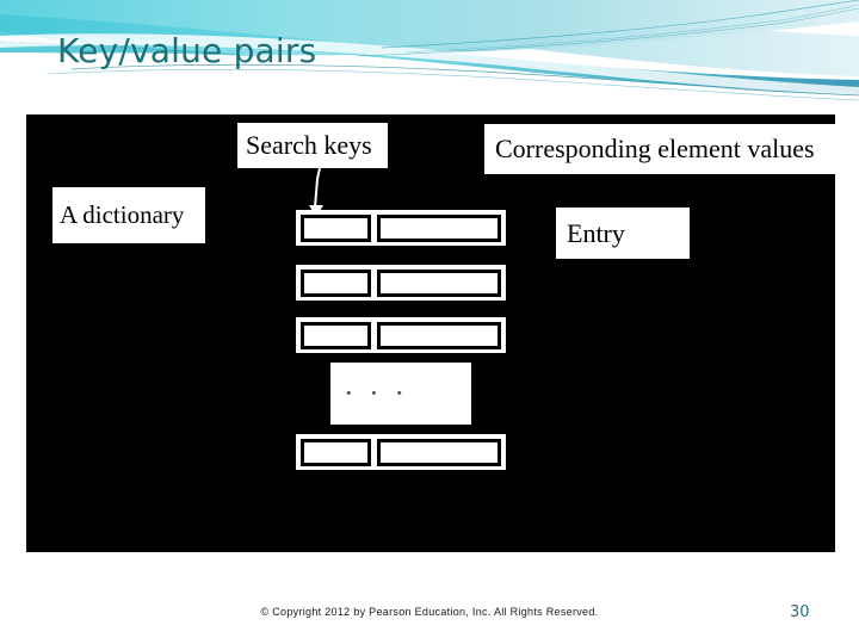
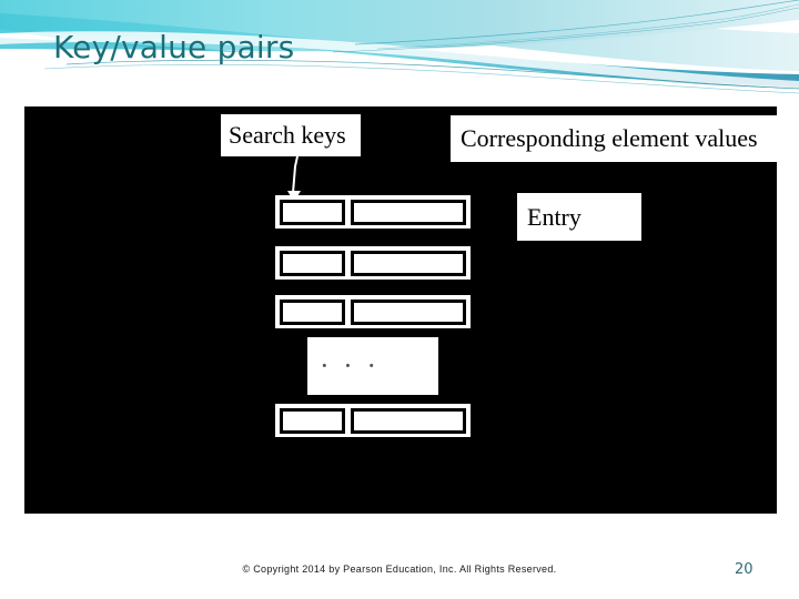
  Key/value pairs
  Search keys
  Corresponding element values
- A dictionary
  Entry
  · · ·
- © Copyright 2012 by Pearson Education, Inc. All Rights Reserved.
+ © Copyright 2014 by Pearson Education, Inc. All Rights Reserved.
- 30
+ 20
